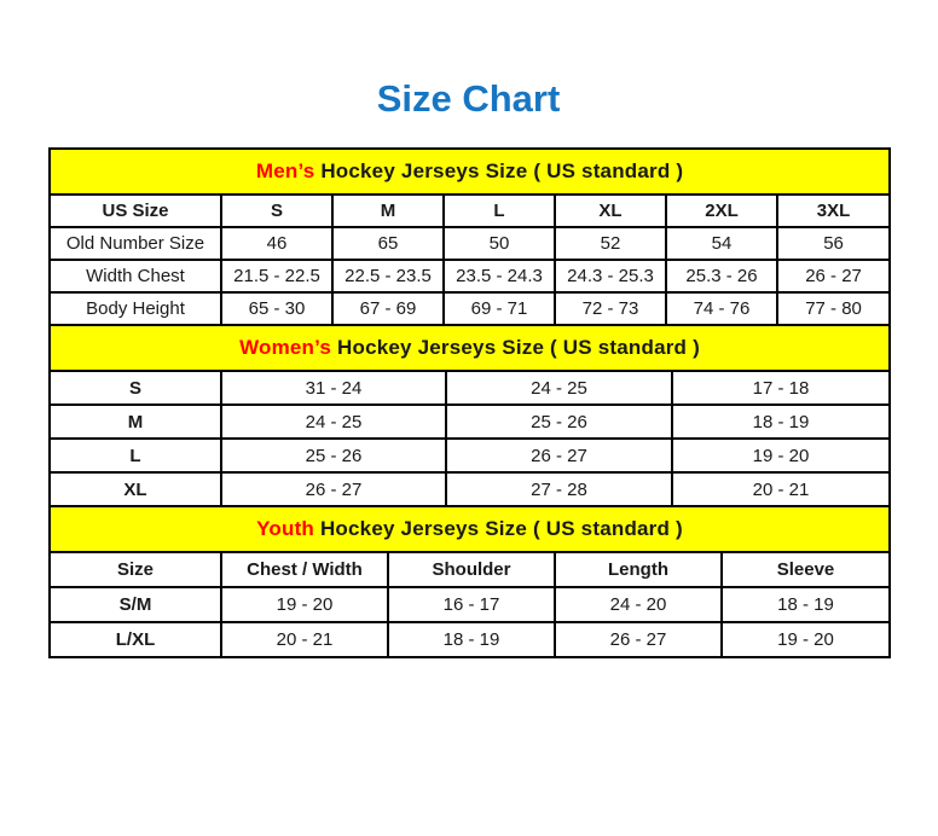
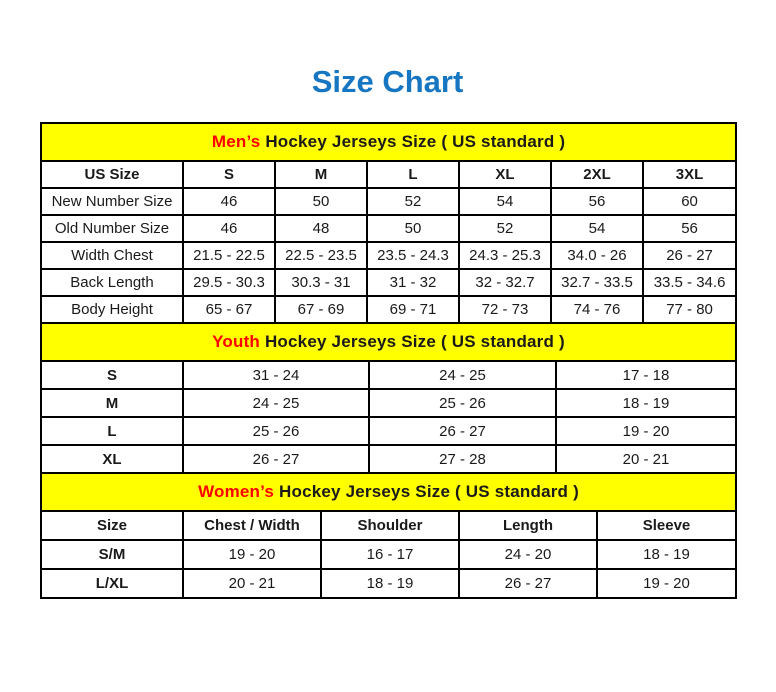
  Size Chart
  Men’s Hockey Jerseys Size ( US standard )
  US Size	S	M	L	XL	2XL	3XL
+ New Number Size	46	50	52	54	56	60
- Old Number Size	46	65	50	52	54	56
+ Old Number Size	46	48	50	52	54	56
- Width Chest	21.5 - 22.5	22.5 - 23.5	23.5 - 24.3	24.3 - 25.3	25.3 - 26	26 - 27
+ Width Chest	21.5 - 22.5	22.5 - 23.5	23.5 - 24.3	24.3 - 25.3	34.0 - 26	26 - 27
+ Back Length	29.5 - 30.3	30.3 - 31	31 - 32	32 - 32.7	32.7 - 33.5	33.5 - 34.6
- Body Height	65 - 30	67 - 69	69 - 71	72 - 73	74 - 76	77 - 80
+ Body Height	65 - 67	67 - 69	69 - 71	72 - 73	74 - 76	77 - 80
- Women’s Hockey Jerseys Size ( US standard )
+ Youth Hockey Jerseys Size ( US standard )
  S	31 - 24	24 - 25	17 - 18
  M	24 - 25	25 - 26	18 - 19
  L	25 - 26	26 - 27	19 - 20
  XL	26 - 27	27 - 28	20 - 21
- Youth Hockey Jerseys Size ( US standard )
+ Women’s Hockey Jerseys Size ( US standard )
  Size	Chest / Width	Shoulder	Length	Sleeve
  S/M	19 - 20	16 - 17	24 - 20	18 - 19
  L/XL	20 - 21	18 - 19	26 - 27	19 - 20
